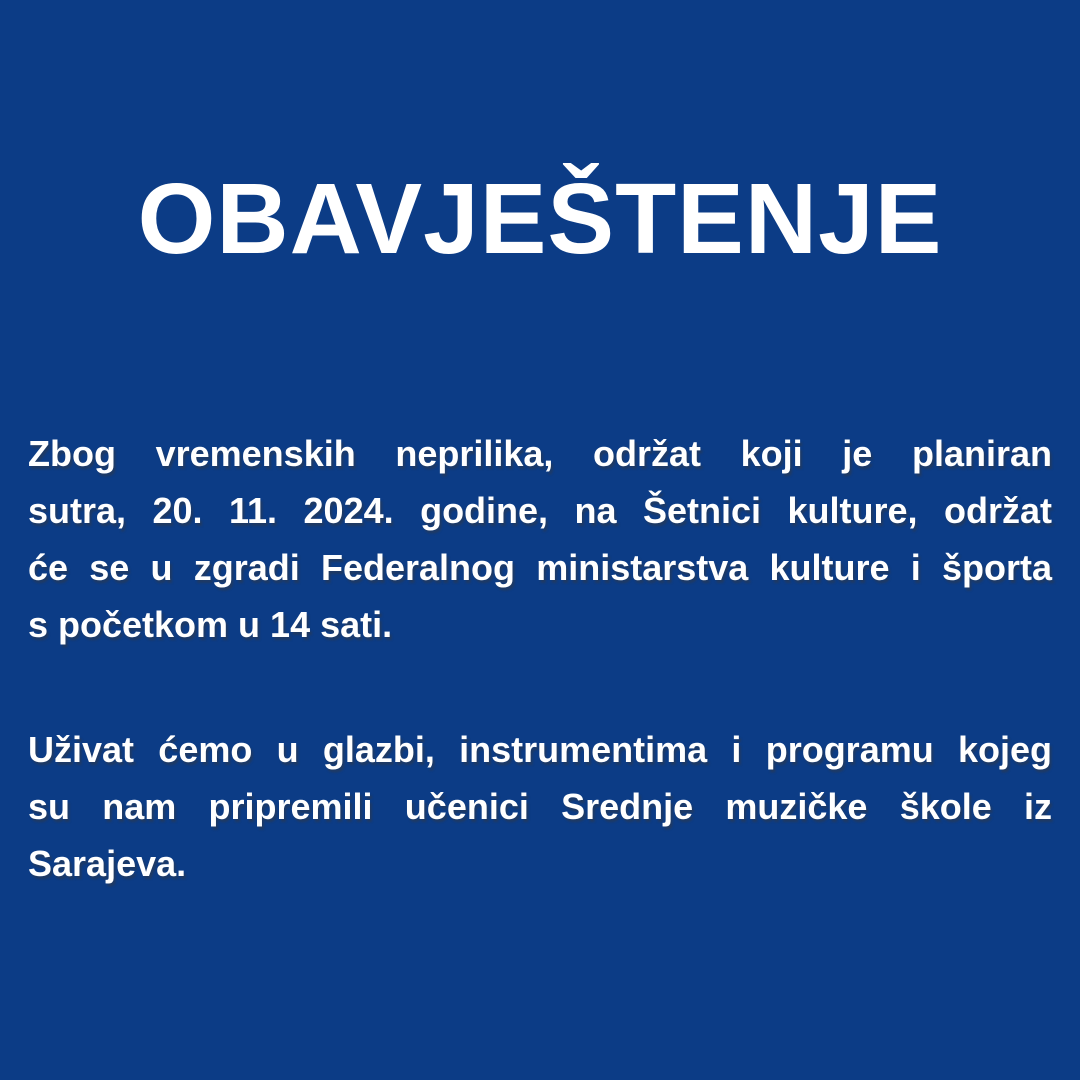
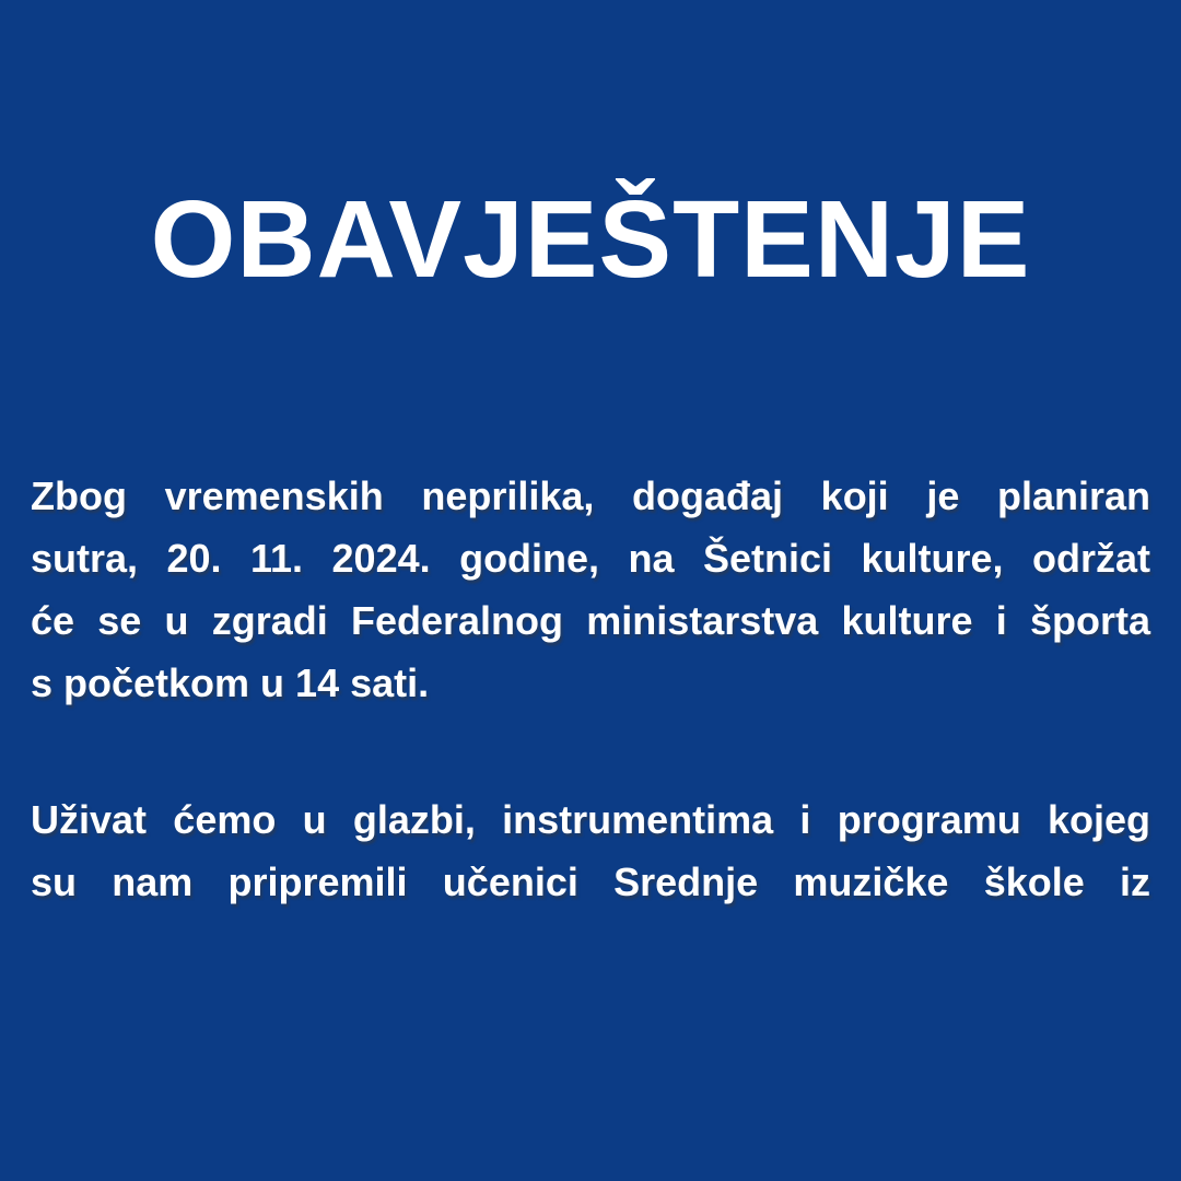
  OBAVJEŠTENJE
- Zbog vremenskih neprilika, održat koji je planiran
+ Zbog vremenskih neprilika, događaj koji je planiran
  sutra, 20. 11. 2024. godine, na Šetnici kulture, održat
  će se u zgradi Federalnog ministarstva kulture i športa
  s početkom u 14 sati.
  Uživat ćemo u glazbi, instrumentima i programu kojeg
  su nam pripremili učenici Srednje muzičke škole iz
- Sarajeva.
